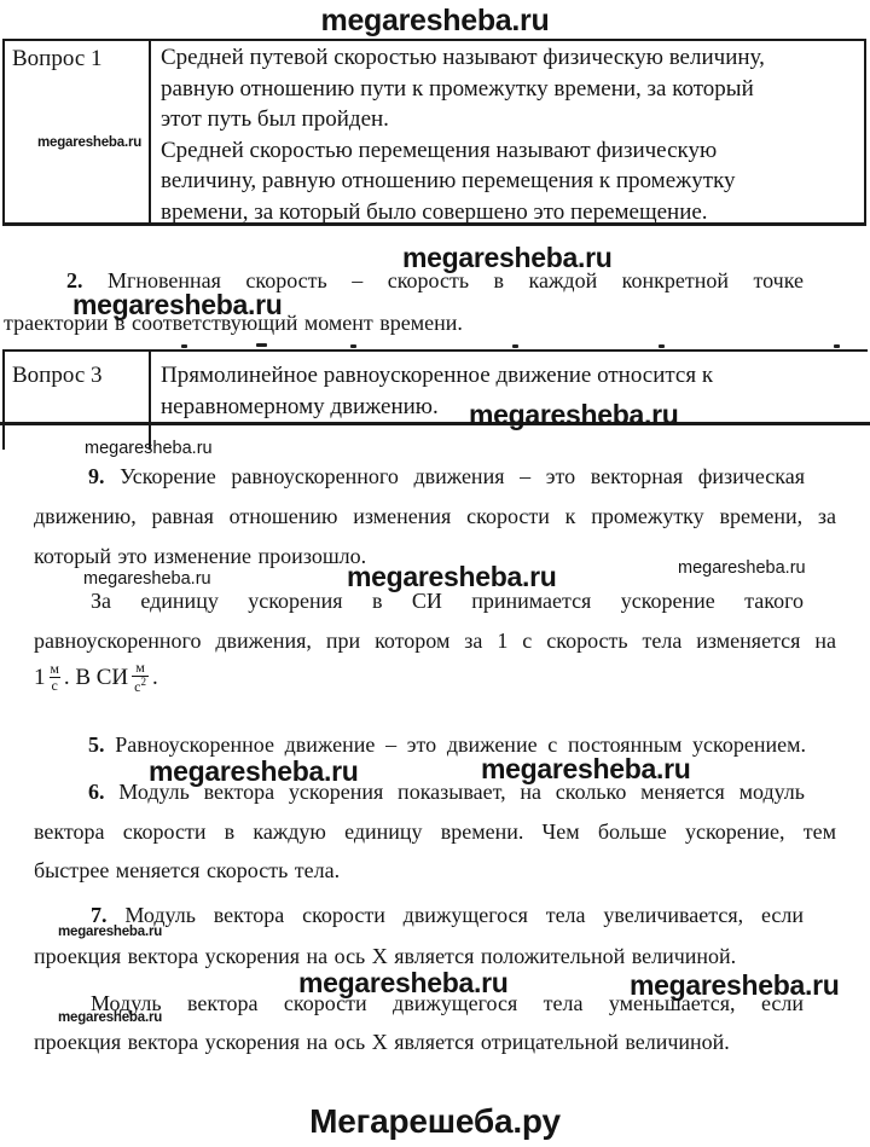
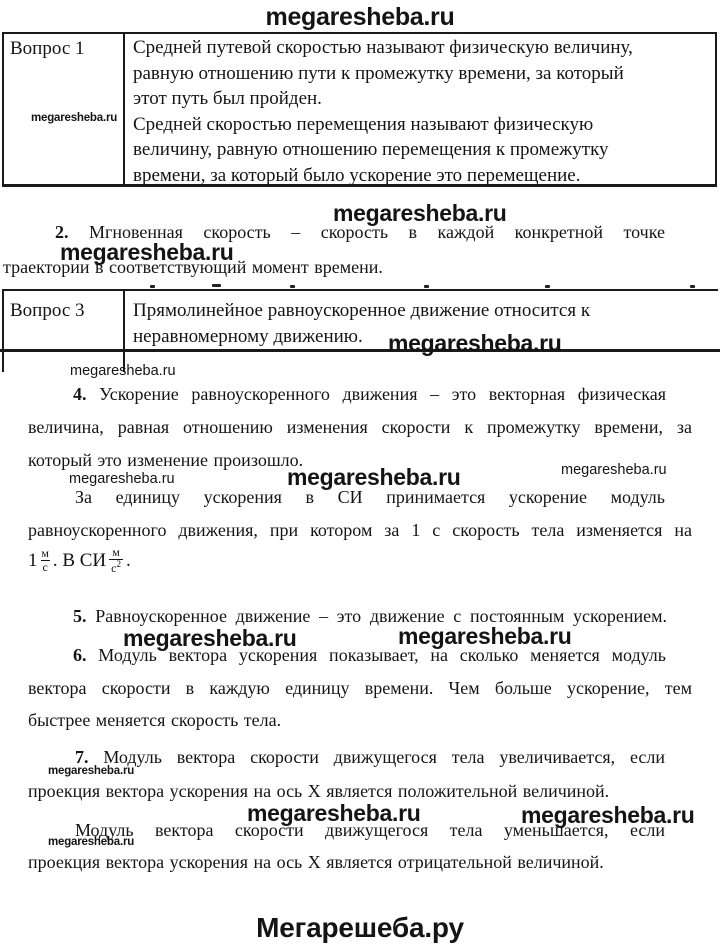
  megaresheba.ru
  Вопрос 1
  megaresheba.ru
  Средней путевой скоростью называют физическую величину,
  равную отношению пути к промежутку времени, за который
  этот путь был пройден.
  Средней скоростью перемещения называют физическую
  величину, равную отношению перемещения к промежутку
- времени, за который было совершено это перемещение.
+ времени, за который было ускорение это перемещение.
  megaresheba.ru
  2. Мгновенная скорость – скорость в каждой конкретной точке
  megaresheba.ru
  траектории в соответствующий момент времени.
  Вопрос 3
  Прямолинейное равноускоренное движение относится к
  неравномерному движению.
  megaresheba.ru
  megaresheba.ru
- 9. Ускорение равноускоренного движения – это векторная физическая
+ 4. Ускорение равноускоренного движения – это векторная физическая
- движению, равная отношению изменения скорости к промежутку времени, за
+ величина, равная отношению изменения скорости к промежутку времени, за
  который это изменение произошло.
  megaresheba.ru
  megaresheba.ru
  megaresheba.ru
- За единицу ускорения в СИ принимается ускорение такого
+ За единицу ускорения в СИ принимается ускорение модуль
  равноускоренного движения, при котором за 1 с скорость тела изменяется на
  1
  м
  с
  . В СИ
  м
  с2
  .
  5. Равноускоренное движение – это движение с постоянным ускорением.
  megaresheba.ru
  megaresheba.ru
  6. Модуль вектора ускорения показывает, на сколько меняется модуль
  вектора скорости в каждую единицу времени. Чем больше ускорение, тем
  быстрее меняется скорость тела.
  7. Модуль вектора скорости движущегося тела увеличивается, если
  megaresheba.ru
  проекция вектора ускорения на ось Х является положительной величиной.
  megaresheba.ru
  megaresheba.ru
  Модуль вектора скорости движущегося тела уменьшается, если
  megaresheba.ru
  проекция вектора ускорения на ось Х является отрицательной величиной.
  Мегарешеба.ру
